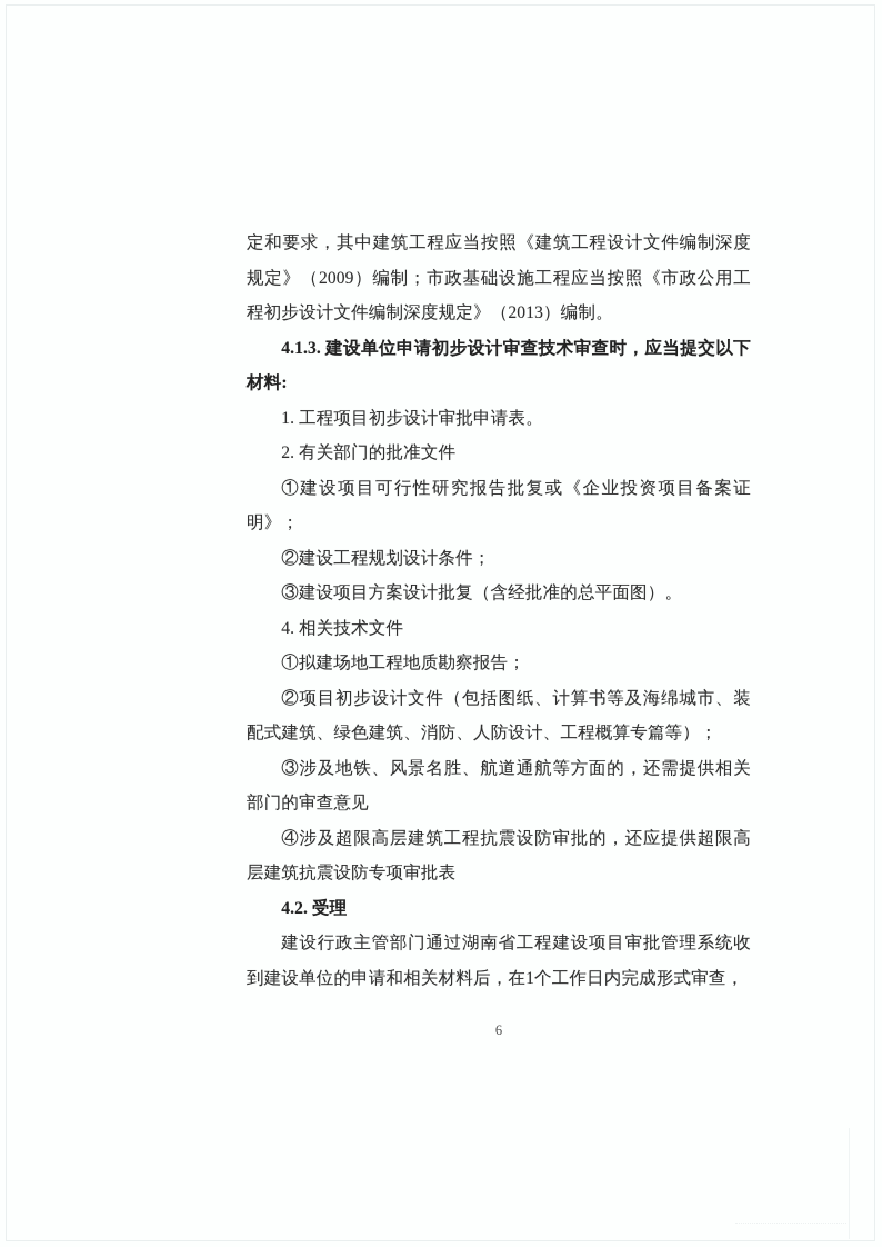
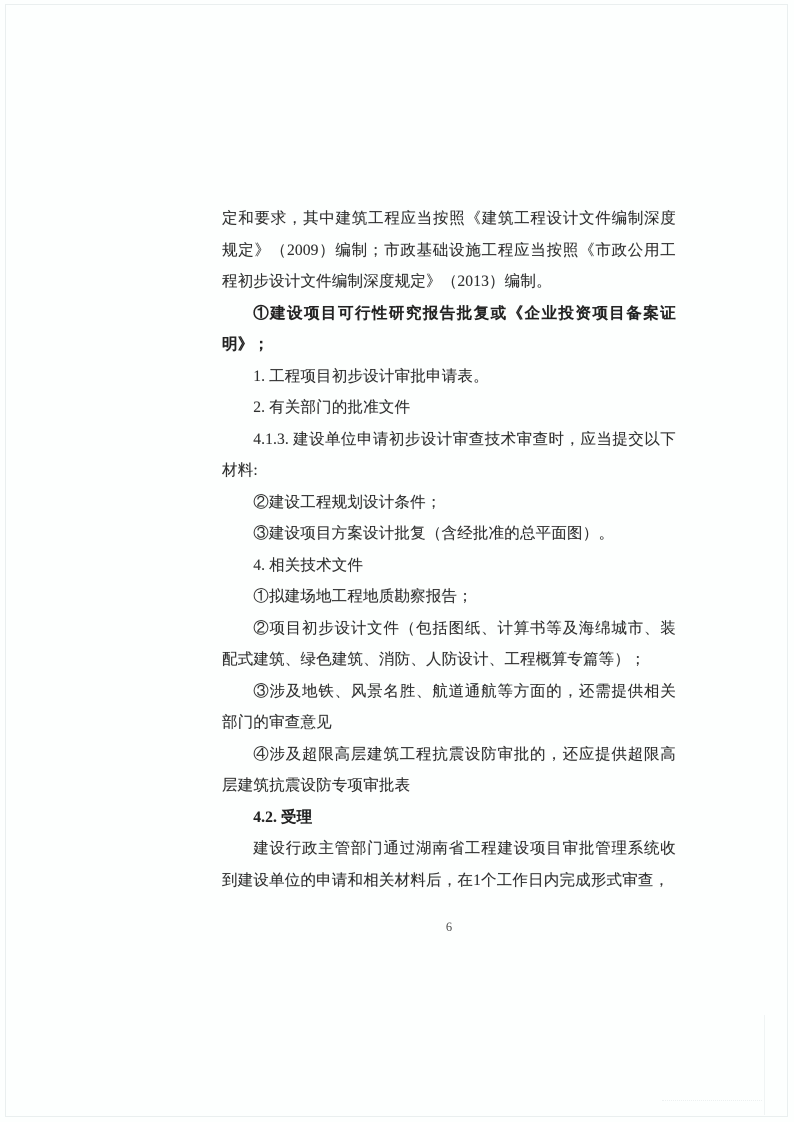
  定和要求，其中建筑工程应当按照《建筑工程设计文件编制深度规定》（2009）编制；市政基础设施工程应当按照《市政公用工程初步设计文件编制深度规定》（2013）编制。
- 4.1.3. 建设单位申请初步设计审查技术审查时，应当提交以下材料:
+ ①建设项目可行性研究报告批复或《企业投资项目备案证明》；
  1. 工程项目初步设计审批申请表。
  2. 有关部门的批准文件
- ①建设项目可行性研究报告批复或《企业投资项目备案证明》；
+ 4.1.3. 建设单位申请初步设计审查技术审查时，应当提交以下材料:
  ②建设工程规划设计条件；
  ③建设项目方案设计批复（含经批准的总平面图）。
  4. 相关技术文件
  ①拟建场地工程地质勘察报告；
  ②项目初步设计文件（包括图纸、计算书等及海绵城市、装配式建筑、绿色建筑、消防、人防设计、工程概算专篇等）；
  ③涉及地铁、风景名胜、航道通航等方面的，还需提供相关部门的审查意见
  ④涉及超限高层建筑工程抗震设防审批的，还应提供超限高层建筑抗震设防专项审批表
  4.2. 受理
  建设行政主管部门通过湖南省工程建设项目审批管理系统收到建设单位的申请和相关材料后，在1个工作日内完成形式审查，
  6
